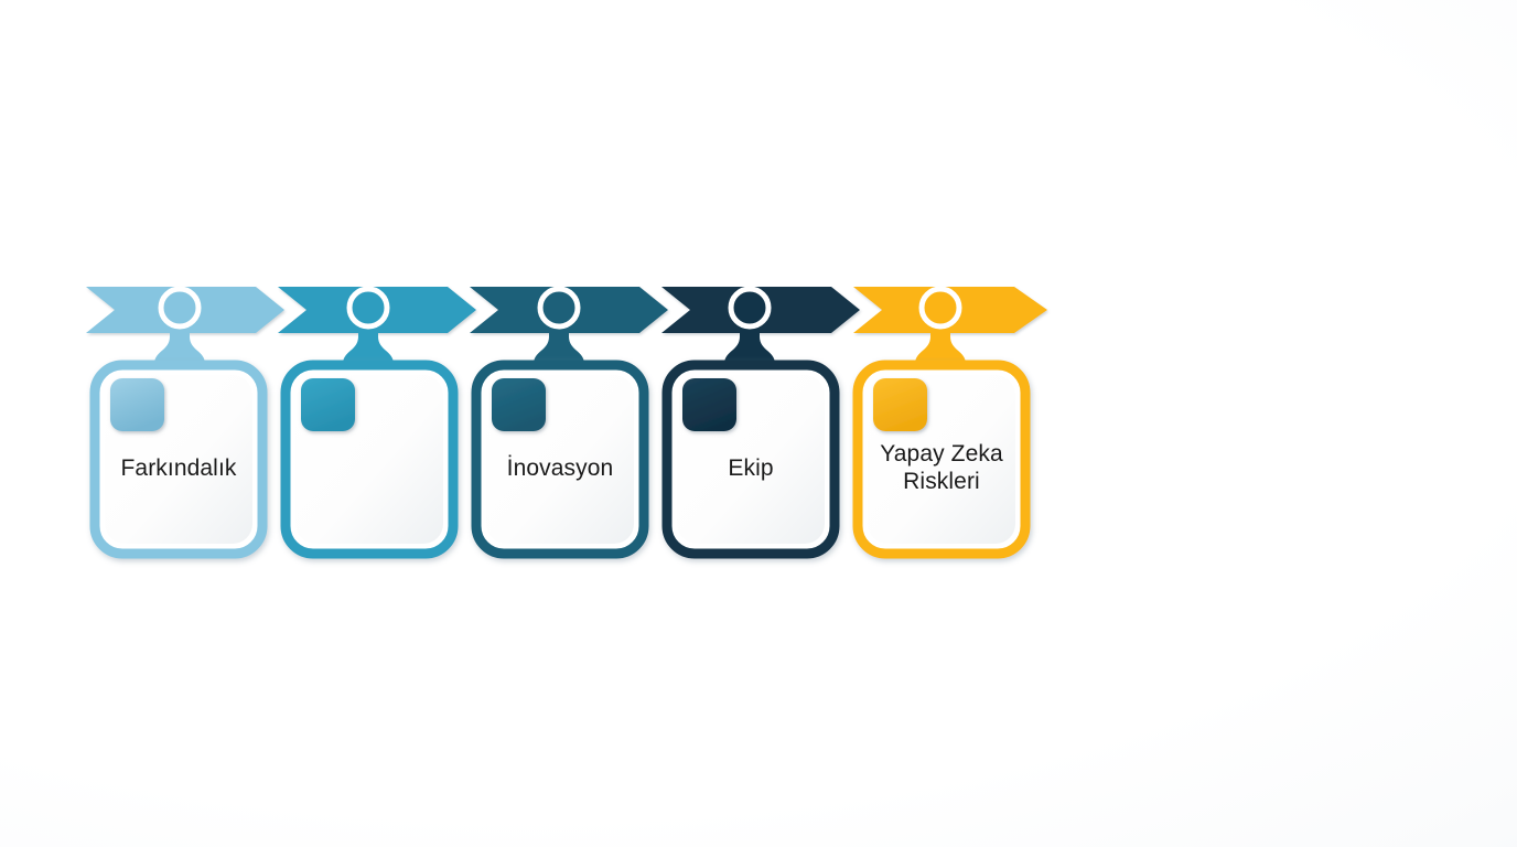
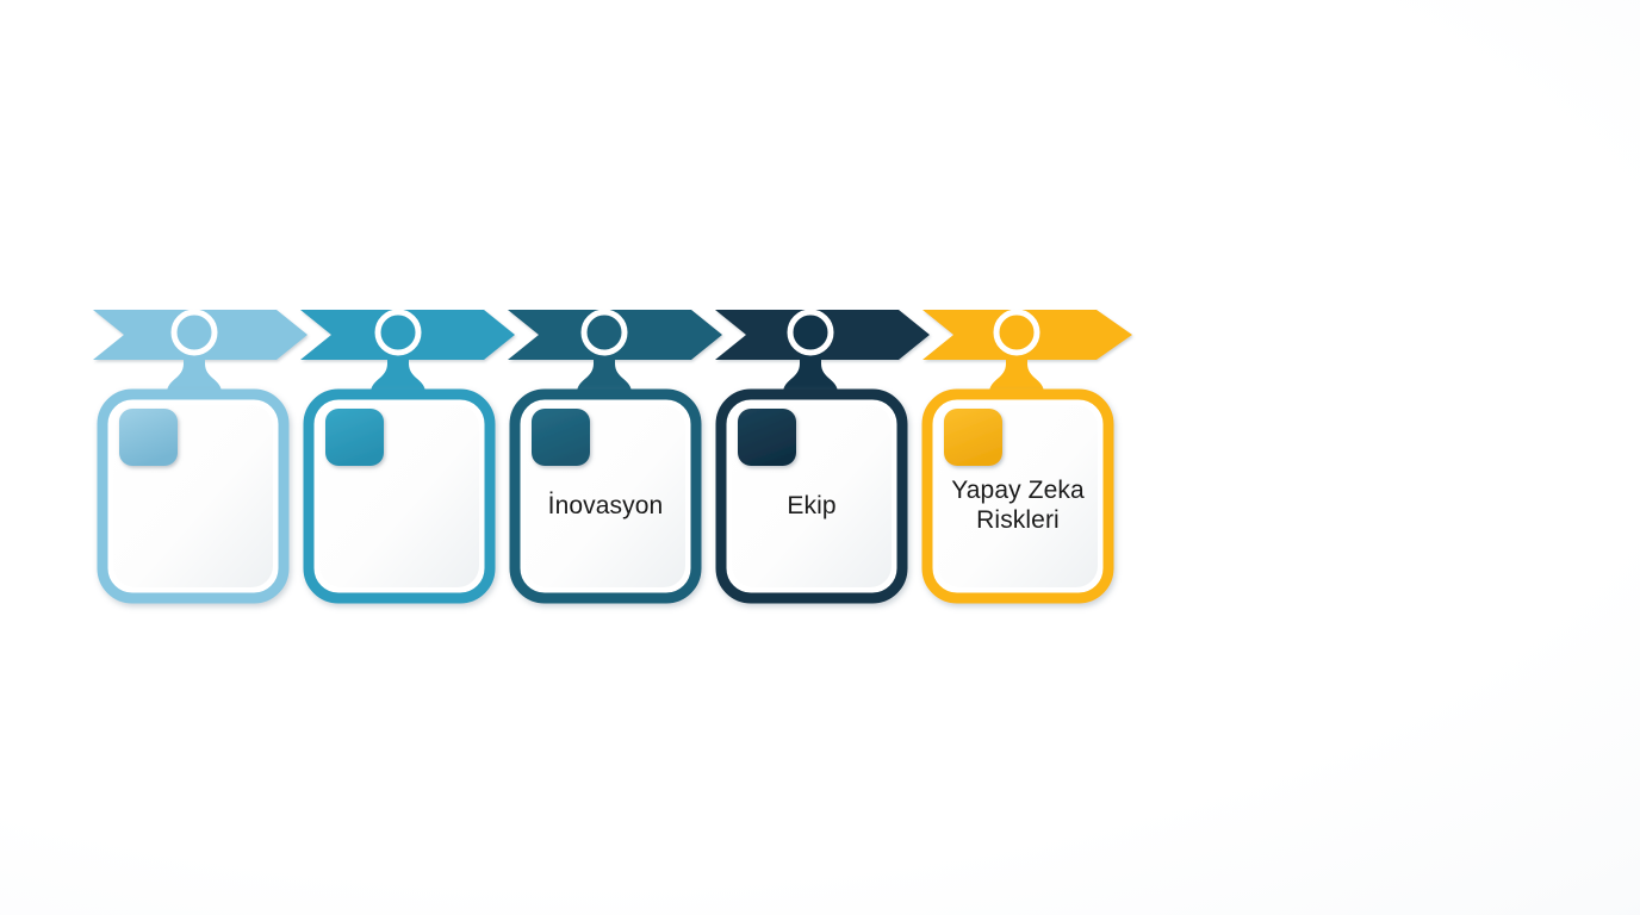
- Farkındalık
  İnovasyon
  Ekip
  Yapay Zeka
  Riskleri
